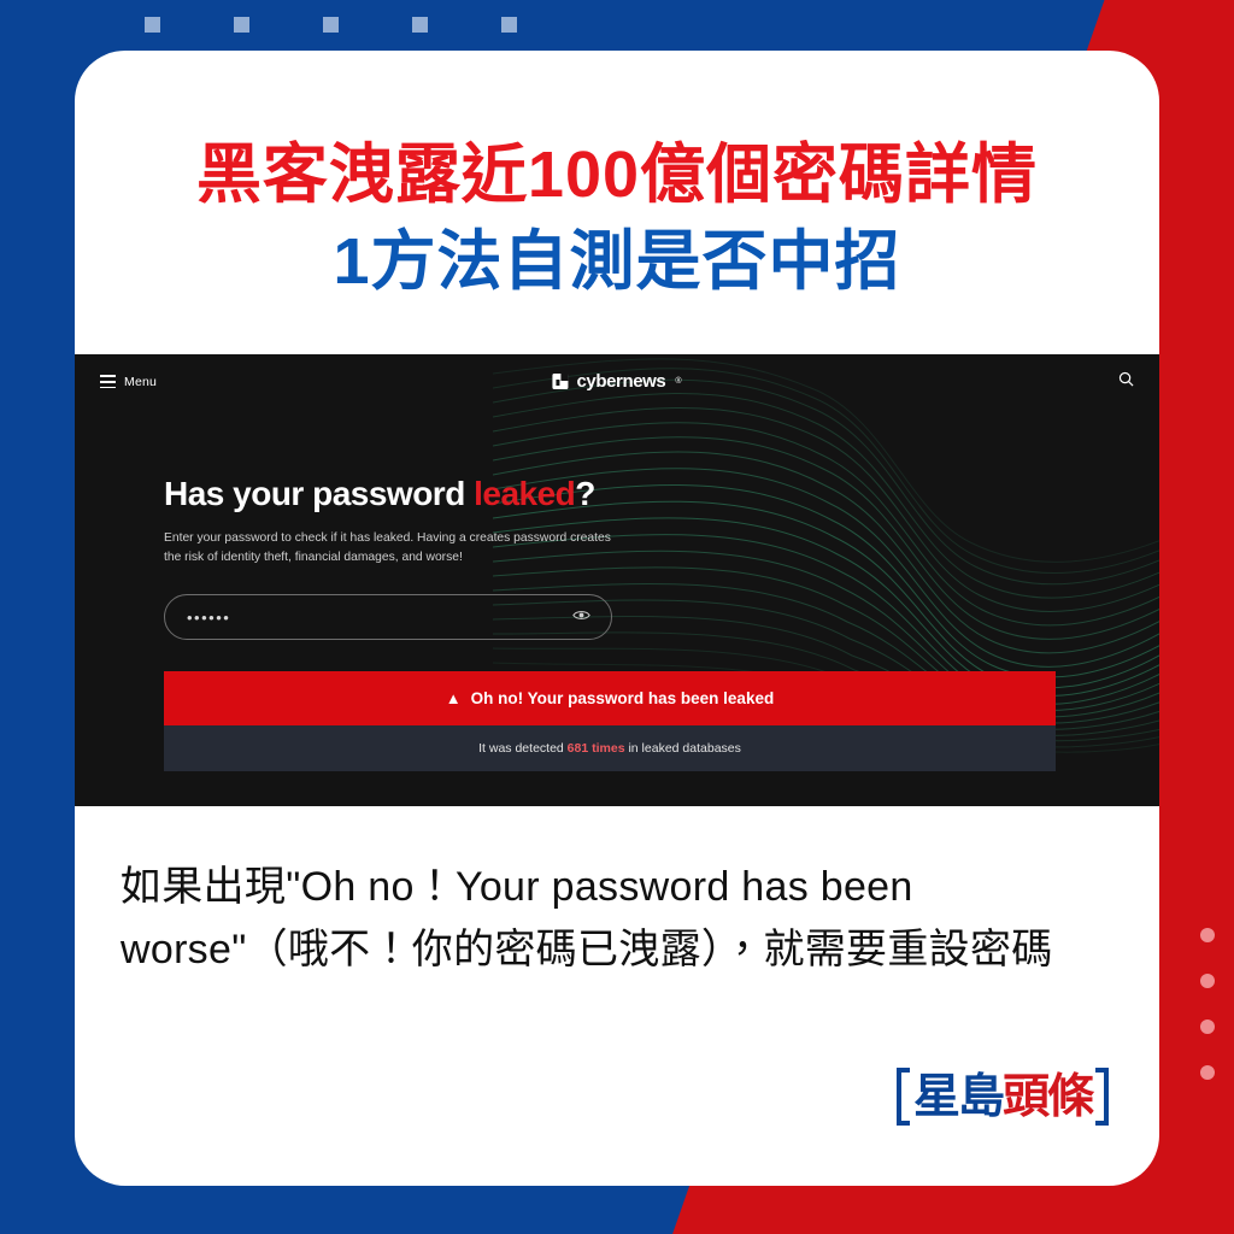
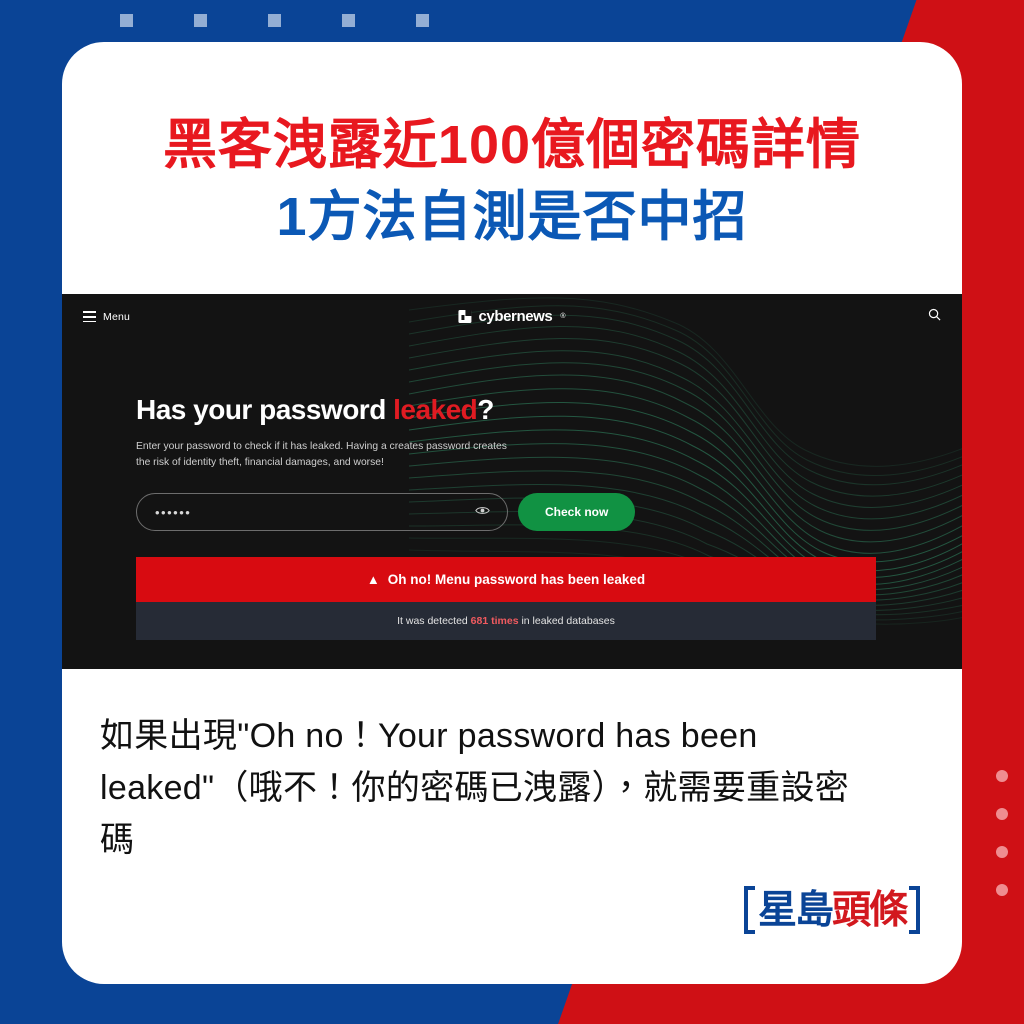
  黑客洩露近100億個密碼詳情
  1方法自測是否中招
  Menu
  cybernews
  Has your password leaked?
  Enter your password to check if it has leaked. Having a creates password creates the risk of identity theft, financial damages, and worse!
  ••••••
+ Check now
  ▲
- Oh no! Your password has been leaked
+ Oh no! Menu password has been leaked
  It was detected 681 times in leaked databases
- 如果出現"Oh no！Your password has been worse"（哦不！你的密碼已洩露），就需要重設密碼
+ 如果出現"Oh no！Your password has been leaked"（哦不！你的密碼已洩露），就需要重設密碼
  星島
  頭條
